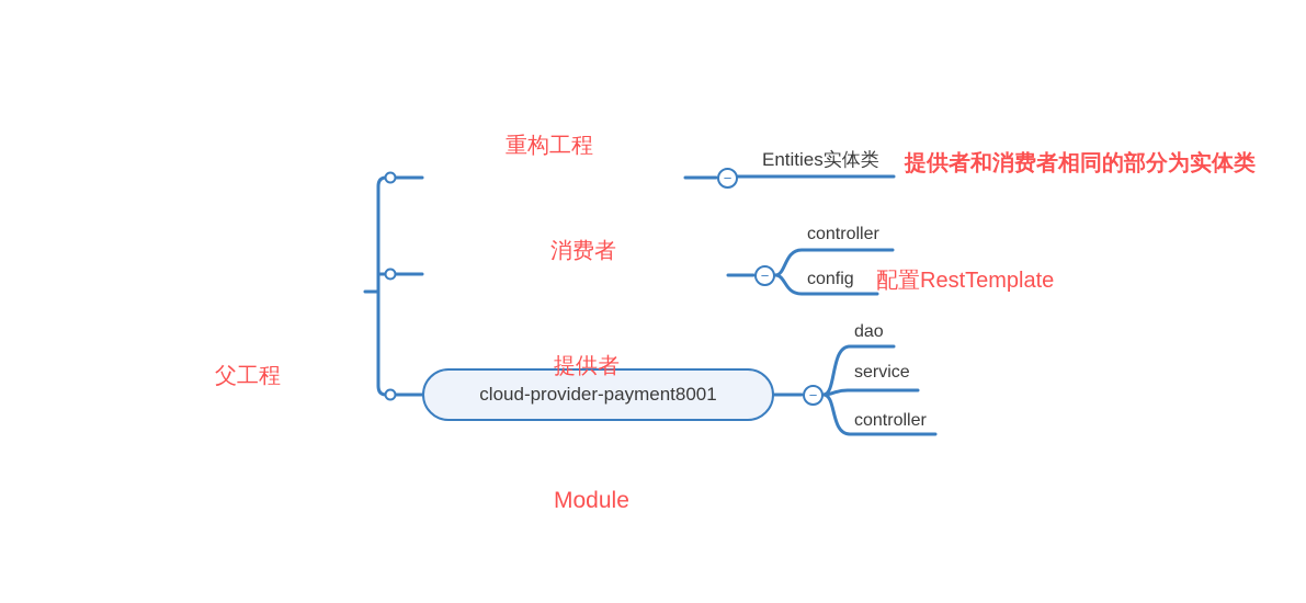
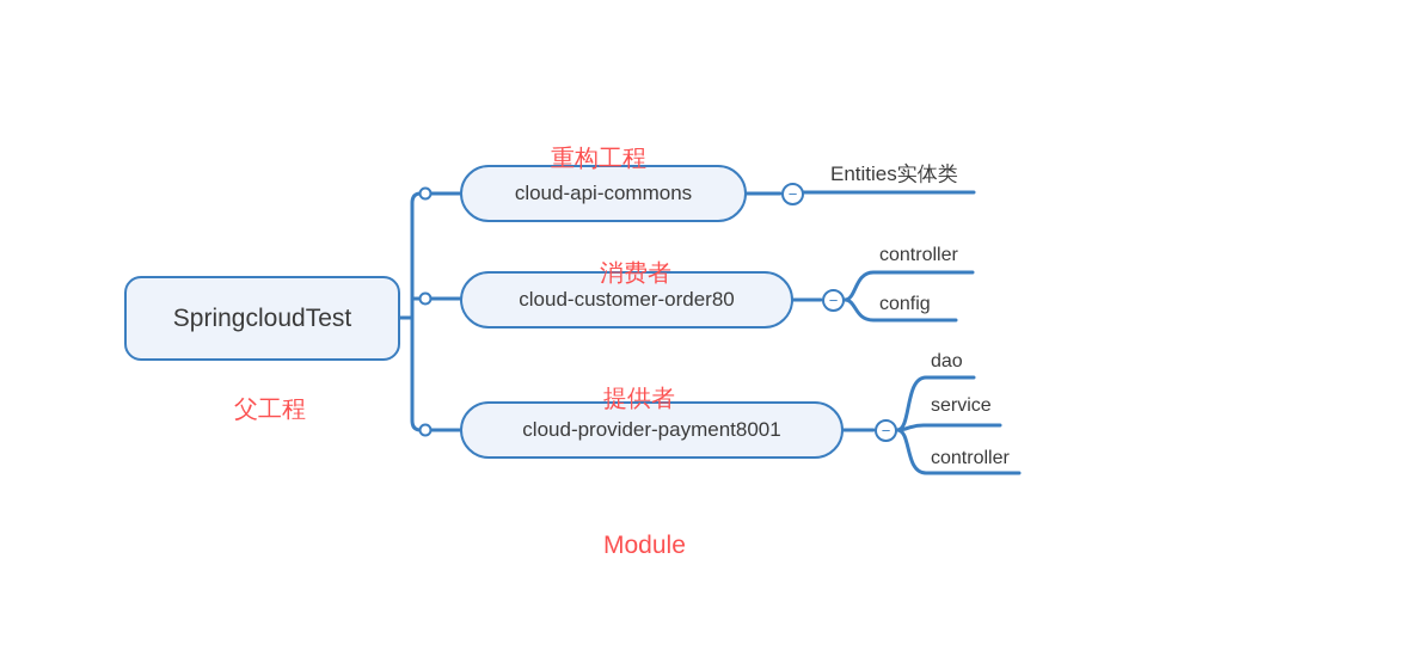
+ SpringcloudTest
  父工程
+ cloud-api-commons
+ cloud-customer-order80
  cloud-provider-payment8001
  重构工程
  消费者
  提供者
  −
  −
  −
  Entities实体类
  controller
  config
  dao
  service
  controller
- 提供者和消费者相同的部分为实体类
- 配置RestTemplate
  Module
